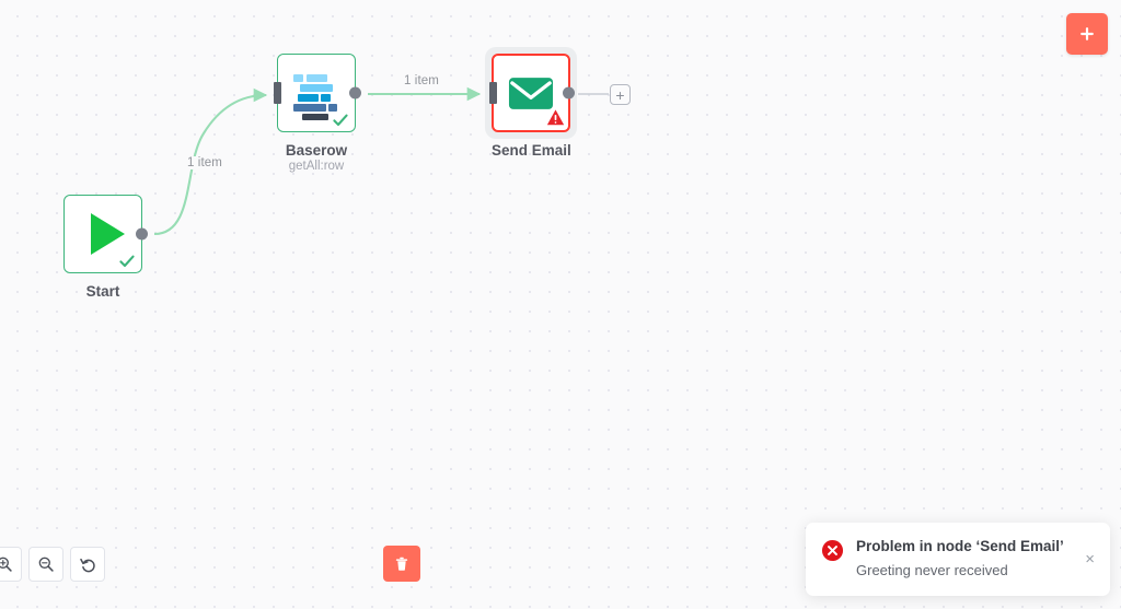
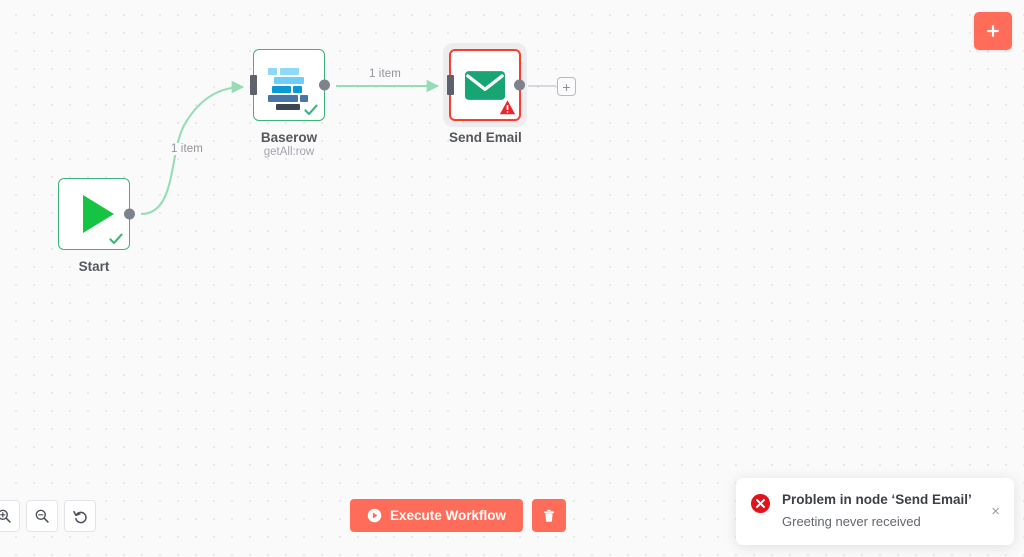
  1 item
  1 item
  Start
  Baserow
  getAll:row
  Send Email
  +
+ Execute Workflow
  Problem in node ‘Send Email’
  Greeting never received
  ×
